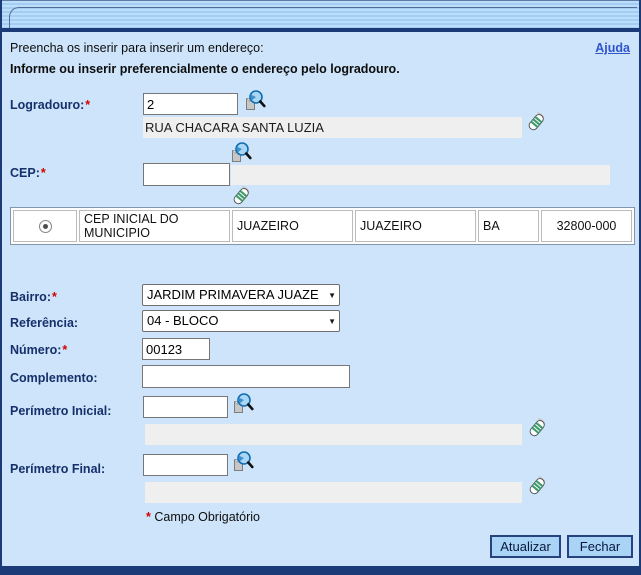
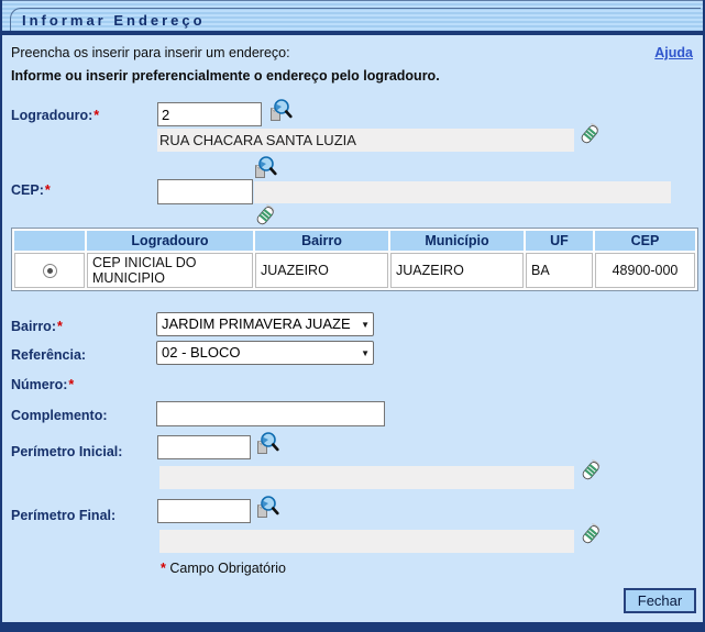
+ Informar Endereço
  Preencha os inserir para inserir um endereço:
  Ajuda
  Informe ou inserir preferencialmente o endereço pelo logradouro.
  Logradouro:*
  2
  RUA CHACARA SANTA LUZIA
  CEP:*
+ 	Logradouro	Bairro	Município	UF	CEP
- 	CEP INICIAL DO MUNICIPIO	JUAZEIRO	JUAZEIRO	BA	32800-000
+ 	CEP INICIAL DO MUNICIPIO	JUAZEIRO	JUAZEIRO	BA	48900-000
  Bairro:*
  JARDIM PRIMAVERA JUAZE
  ▼
  Referência:
- 04 - BLOCO
+ 02 - BLOCO
  ▼
  Número:*
- 00123
  Complemento:
  Perímetro Inicial:
  Perímetro Final:
  * Campo Obrigatório
- Atualizar
  Fechar
